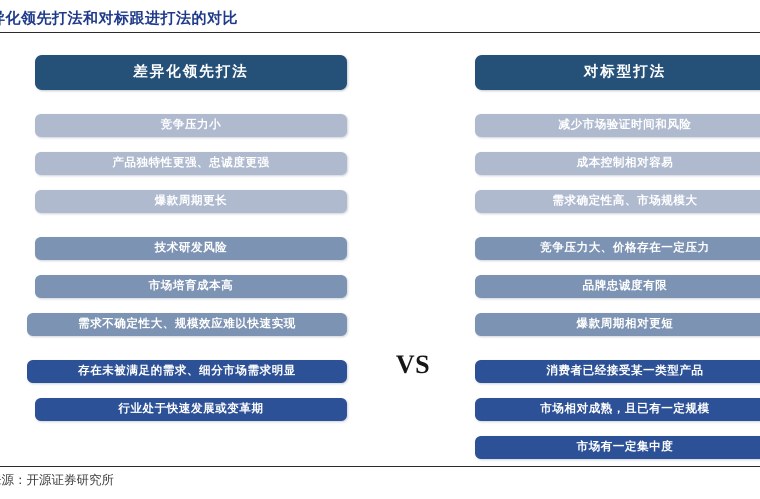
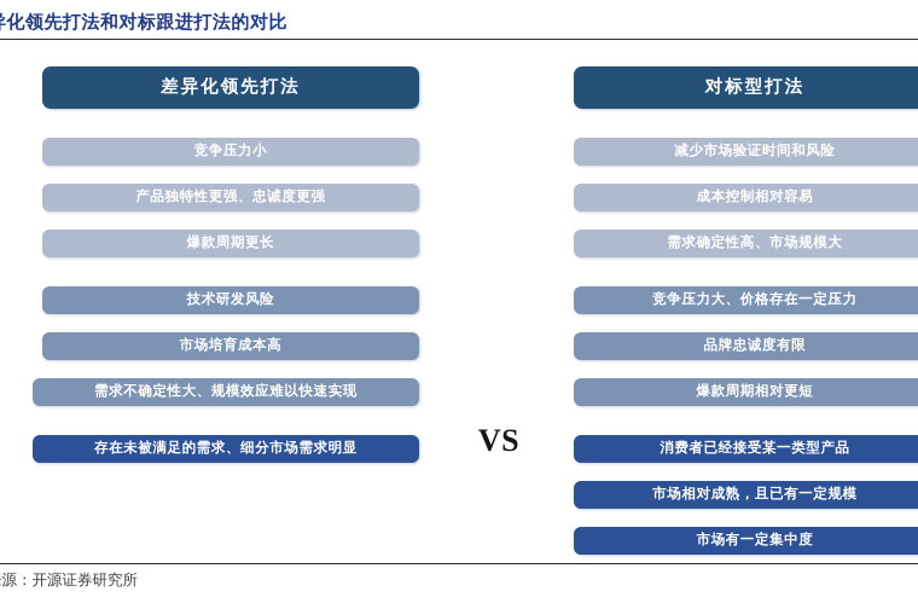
  化领先打法和对标跟进打法的对比
  差异化领先打法
  竞争压力小
  产品独特性更强、忠诚度更强
  爆款周期更长
  技术研发风险
  市场培育成本高
  需求不确定性大、规模效应难以快速实现
  存在未被满足的需求、细分市场需求明显
- 行业处于快速发展或变革期
  对标型打法
  减少市场验证时间和风险
  成本控制相对容易
  需求确定性高、市场规模大
  竞争压力大、价格存在一定压力
  品牌忠诚度有限
  爆款周期相对更短
  消费者已经接受某一类型产品
  市场相对成熟，且已有一定规模
  市场有一定集中度
  VS
  源：开源证券研究所
